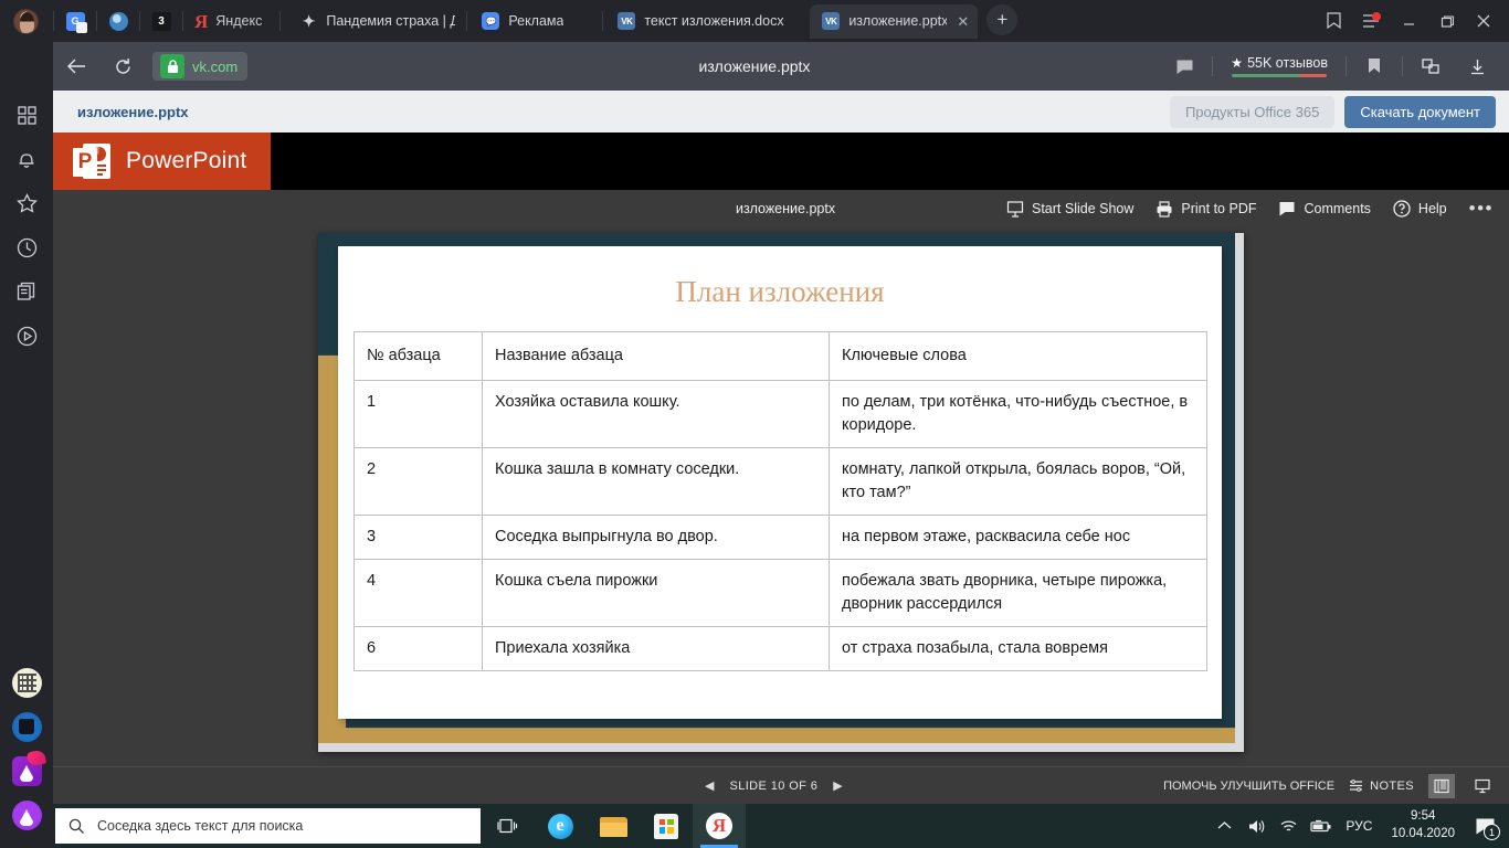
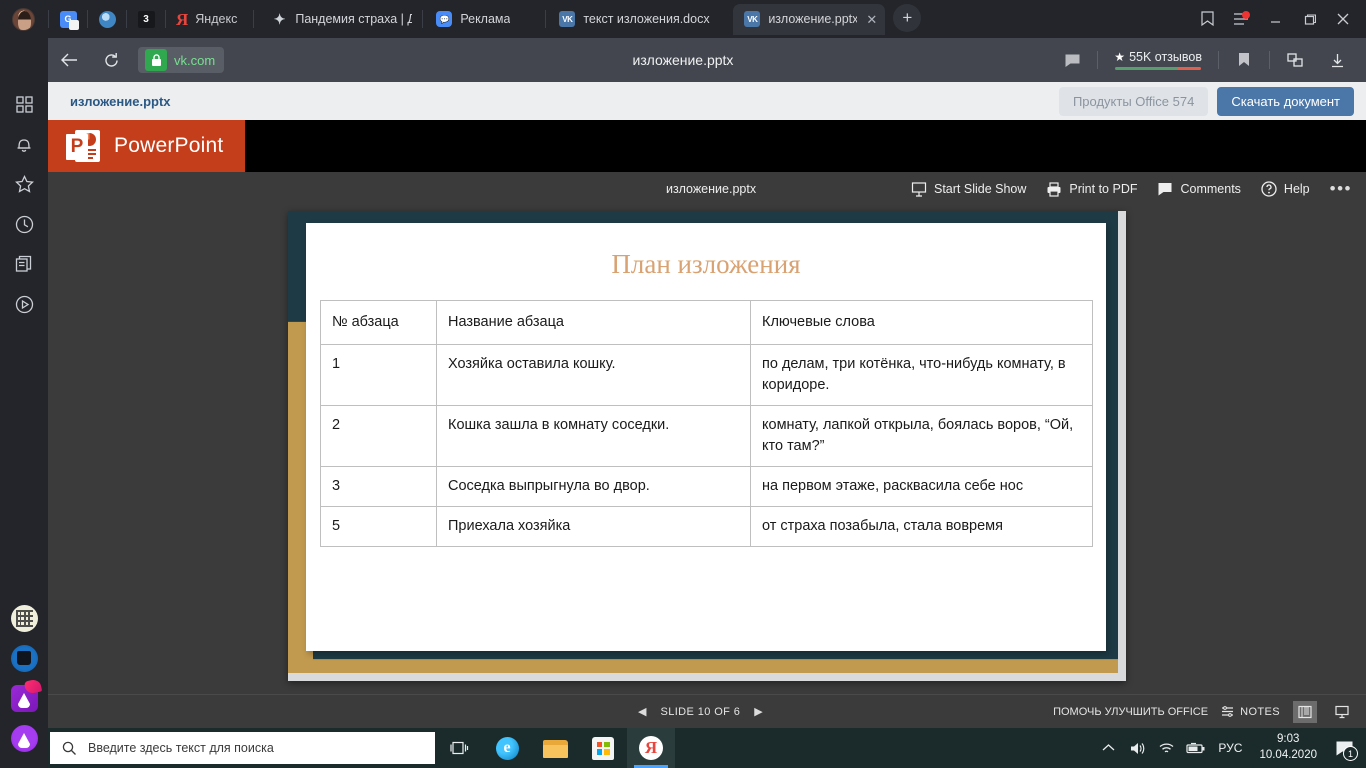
  G
  3
  Я
  Яндекс
  ✦
  Пандемия страха | Д
  💬
  Реклама
  VK
  текст изложения.docx
  VK
  изложение.pptx
  ✕
  +
  изложение.pptx
  vk.com
  ★
  55K отзывов
  изложение.pptx
- Продукты Office 365
+ Продукты Office 574
  Скачать документ
  P
  PowerPoint
  изложение.pptx
  Start Slide Show
  Print to PDF
  Comments
  Help
  •••
  План изложения
  № абзаца	Название абзаца	Ключевые слова
- 1	Хозяйка оставила кошку.	по делам, три котёнка, что-нибудь съестное, в коридоре.
+ 1	Хозяйка оставила кошку.	по делам, три котёнка, что-нибудь комнату, в коридоре.
  2	Кошка зашла в комнату соседки.	комнату, лапкой открыла, боялась воров, “Ой, кто там?”
  3	Соседка выпрыгнула во двор.	на первом этаже, расквасила себе нос
- 4	Кошка съела пирожки	побежала звать дворника, четыре пирожка, дворник рассердился
- 6	Приехала хозяйка	от страха позабыла, стала вовремя
+ 5	Приехала хозяйка	от страха позабыла, стала вовремя
  ◀
  SLIDE 10 OF 6
  ▶
  ПОМОЧЬ УЛУЧШИТЬ OFFICE
  NOTES
- Соседка здесь текст для поиска
+ Введите здесь текст для поиска
  e
  Я
  РУС
- 9:54
+ 9:03
  10.04.2020
  1
